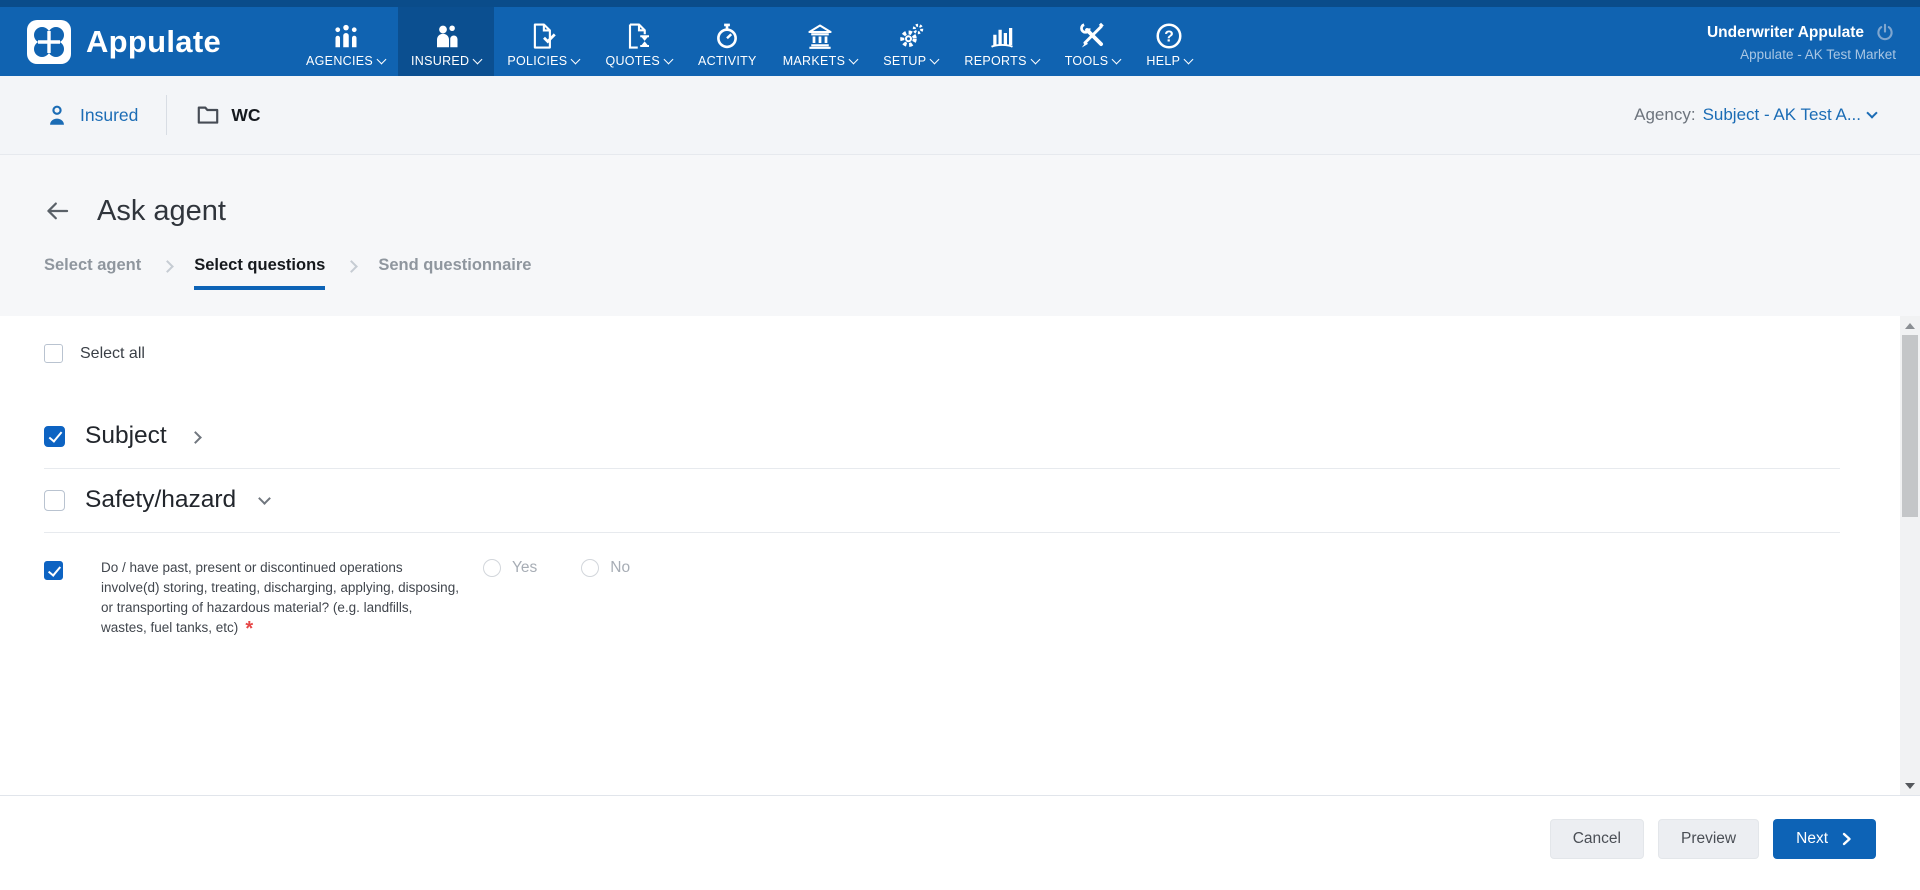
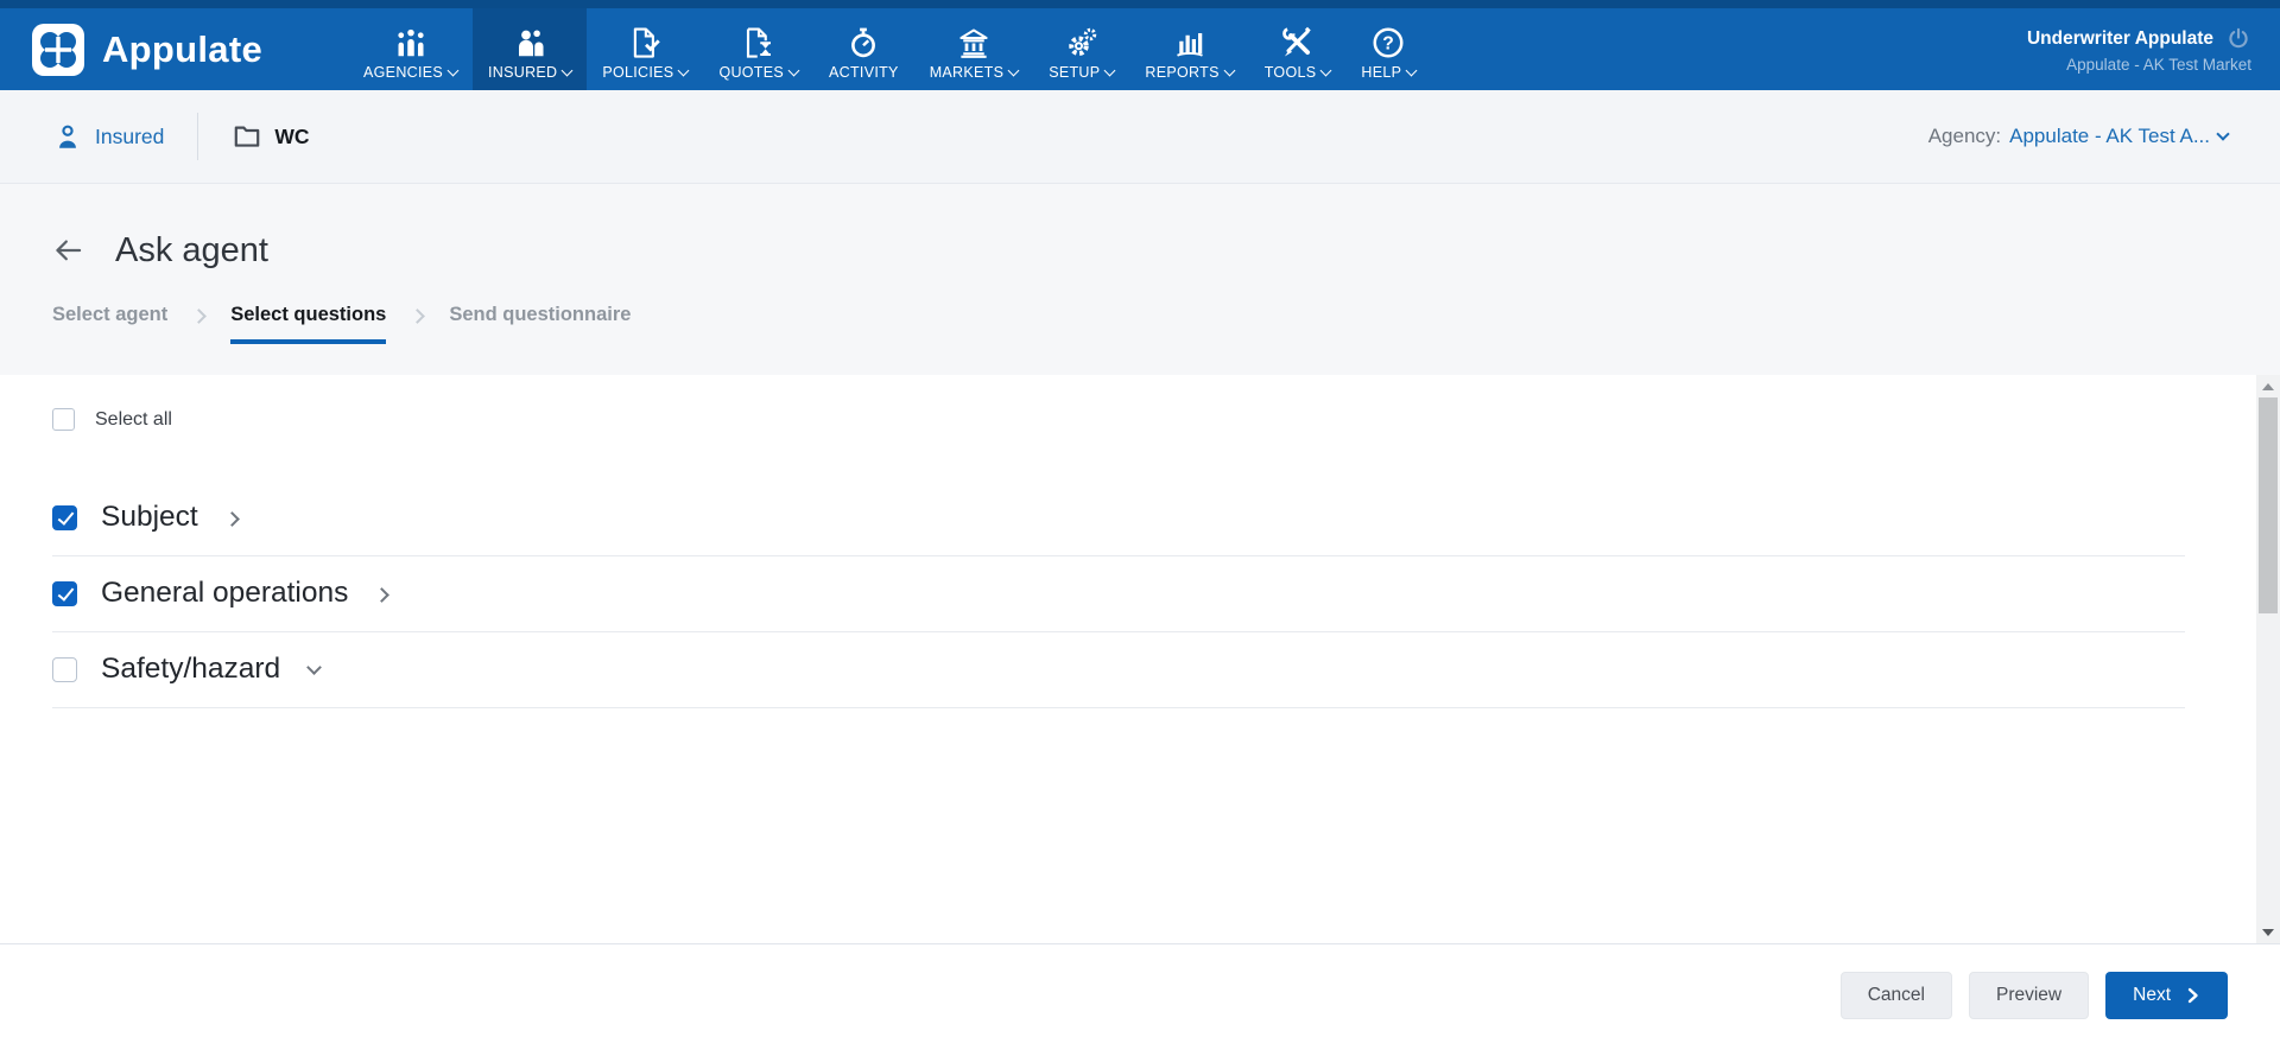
  Appulate
  AGENCIES
  INSURED
  POLICIES
  QUOTES
  ACTIVITY
  MARKETS
  SETUP
  REPORTS
  TOOLS
  ?
  HELP
  Underwriter Appulate
  Appulate - AK Test Market
  Insured
  WC
  Agency:
- Subject - AK Test A...
+ Appulate - AK Test A...
  Ask agent
  Select agent
  Select questions
  Send questionnaire
  Select all
  Subject
+ General operations
  Safety/hazard
- Do / have past, present or discontinued operations involve(d) storing, treating, discharging, applying, disposing, or transporting of hazardous material? (e.g. landfills, wastes, fuel tanks, etc) *
- Yes
- No
  Cancel
  Preview
  Next
